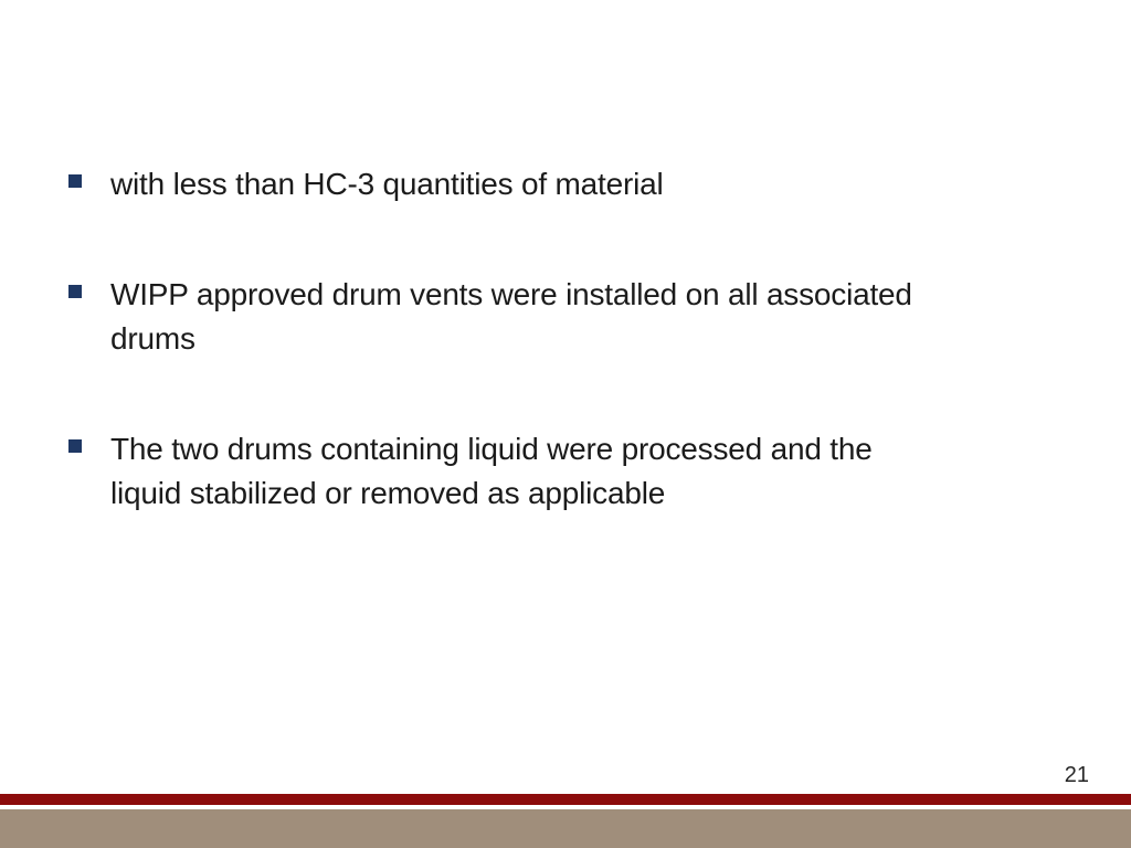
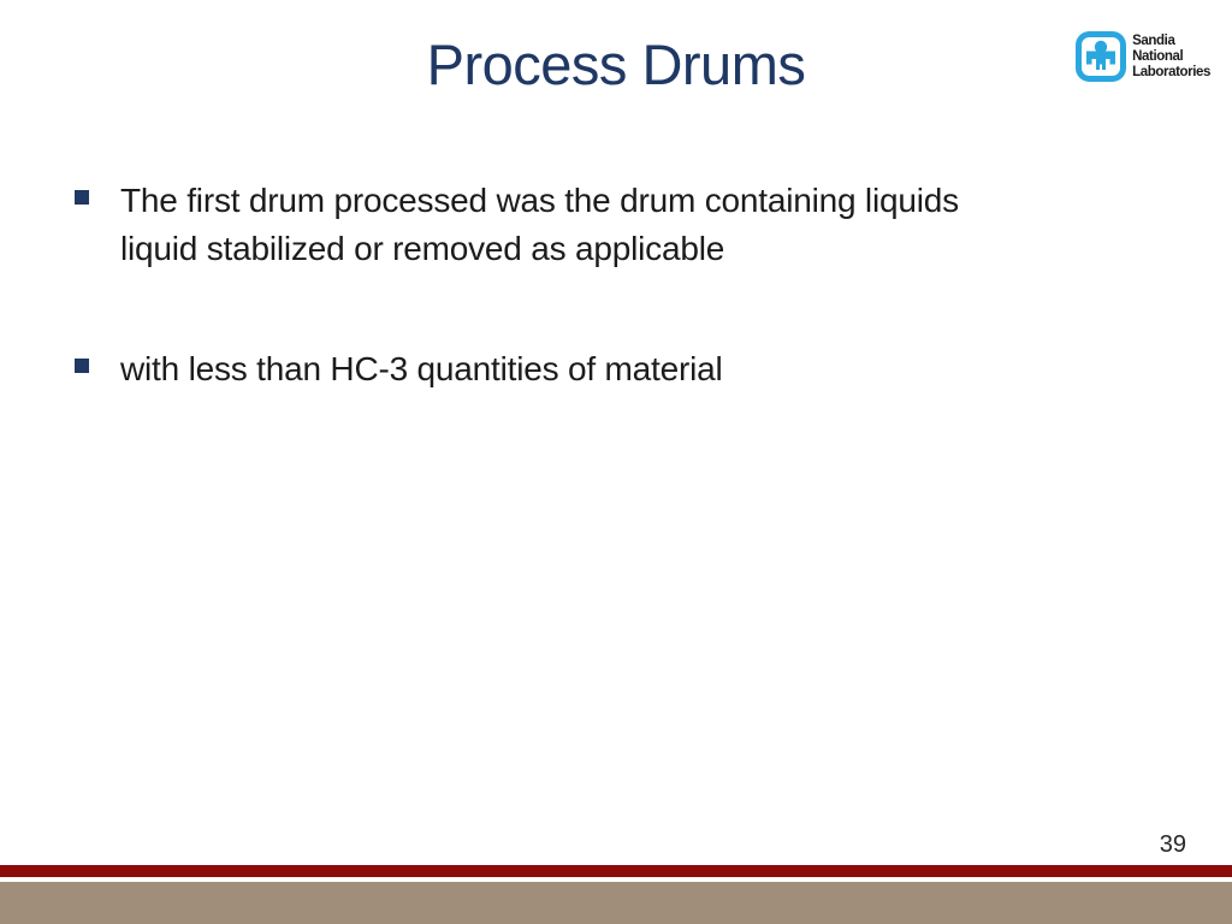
+ Process Drums
+ Sandia
+ National
+ Laboratories
+ The first drum processed was the drum containing liquids
- with less than HC-3 quantities of material
+ liquid stabilized or removed as applicable
- WIPP approved drum vents were installed on all associated
- drums
- The two drums containing liquid were processed and the
- liquid stabilized or removed as applicable
+ with less than HC-3 quantities of material
- 21
+ 39
